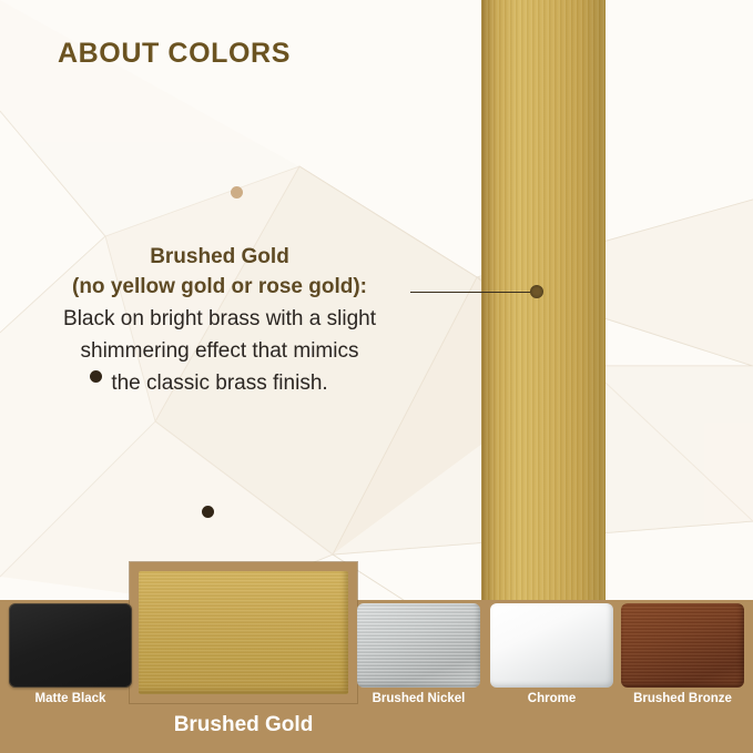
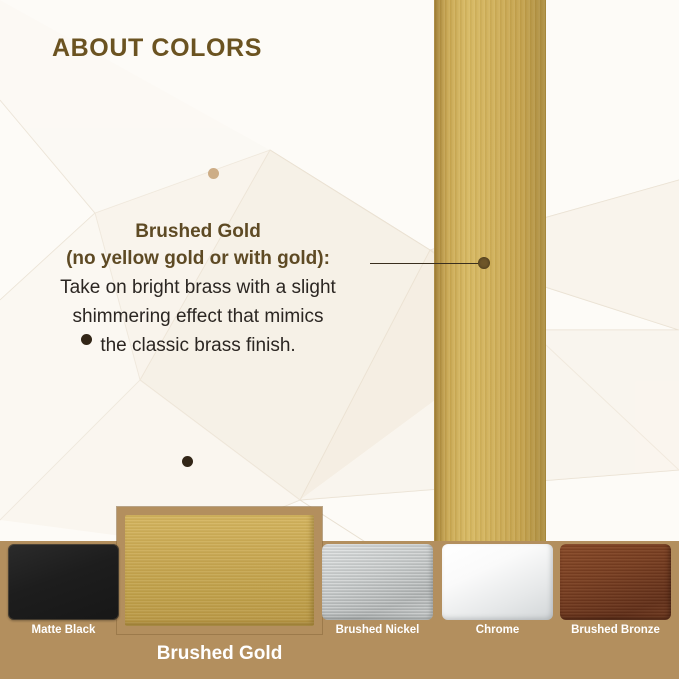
  ABOUT COLORS
  Brushed Gold
- (no yellow gold or rose gold):
+ (no yellow gold or with gold):
- Black on bright brass with a slight
+ Take on bright brass with a slight
  shimmering effect that mimics
  the classic brass finish.
  Brushed Gold
  Matte Black
  Brushed Nickel
  Chrome
  Brushed Bronze
